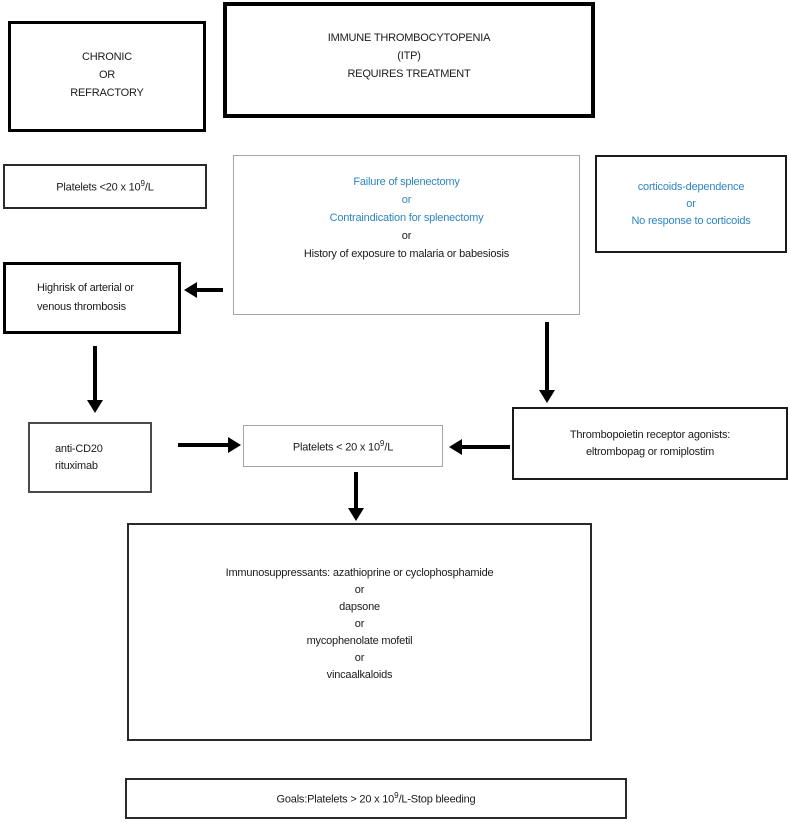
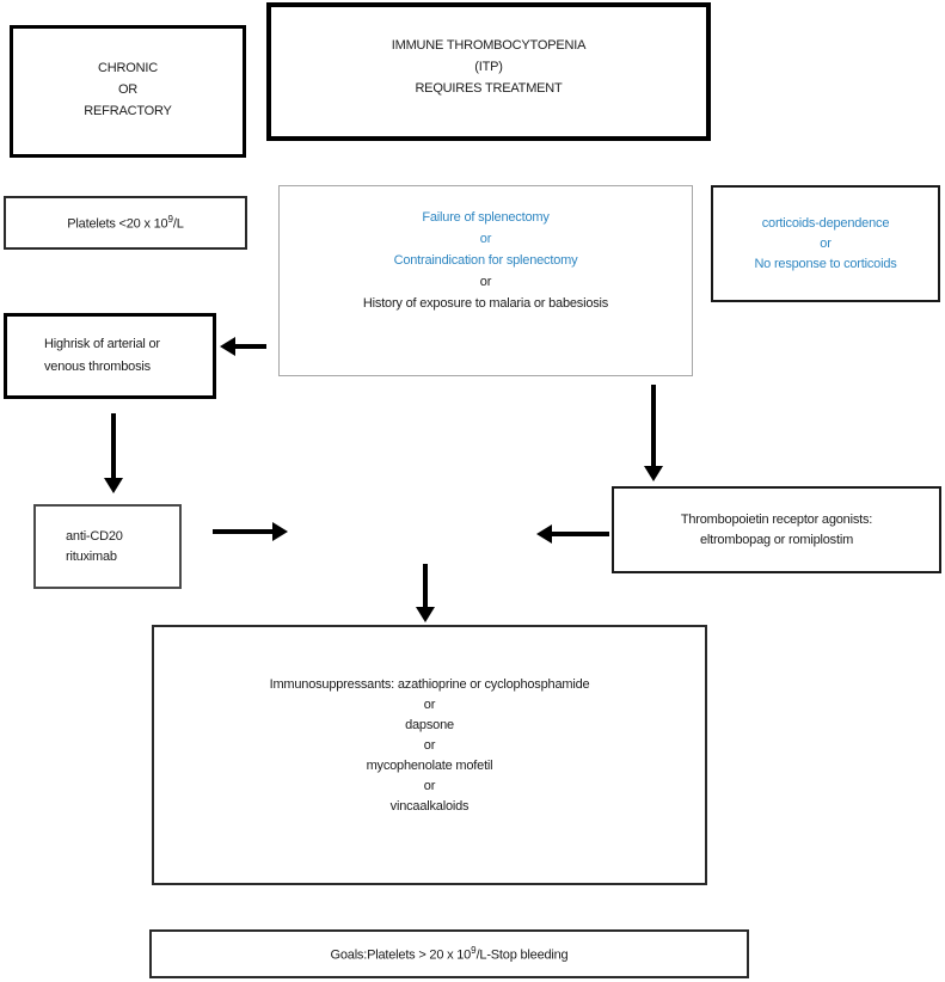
  CHRONIC
  OR
  REFRACTORY
  IMMUNE THROMBOCYTOPENIA
  (ITP)
  REQUIRES TREATMENT
  Platelets <20 x 109/L
  Failure of splenectomy
  or
  Contraindication for splenectomy
  or
  History of exposure to malaria or babesiosis
  corticoids-dependence
  or
  No response to corticoids
  Highrisk of arterial or
  venous thrombosis
  anti-CD20
  rituximab
- Platelets < 20 x 109/L
  Thrombopoietin receptor agonists:
  eltrombopag or romiplostim
  Immunosuppressants: azathioprine or cyclophosphamide
  or
  dapsone
  or
  mycophenolate mofetil
  or
  vincaalkaloids
  Goals:Platelets > 20 x 109/L-Stop bleeding
